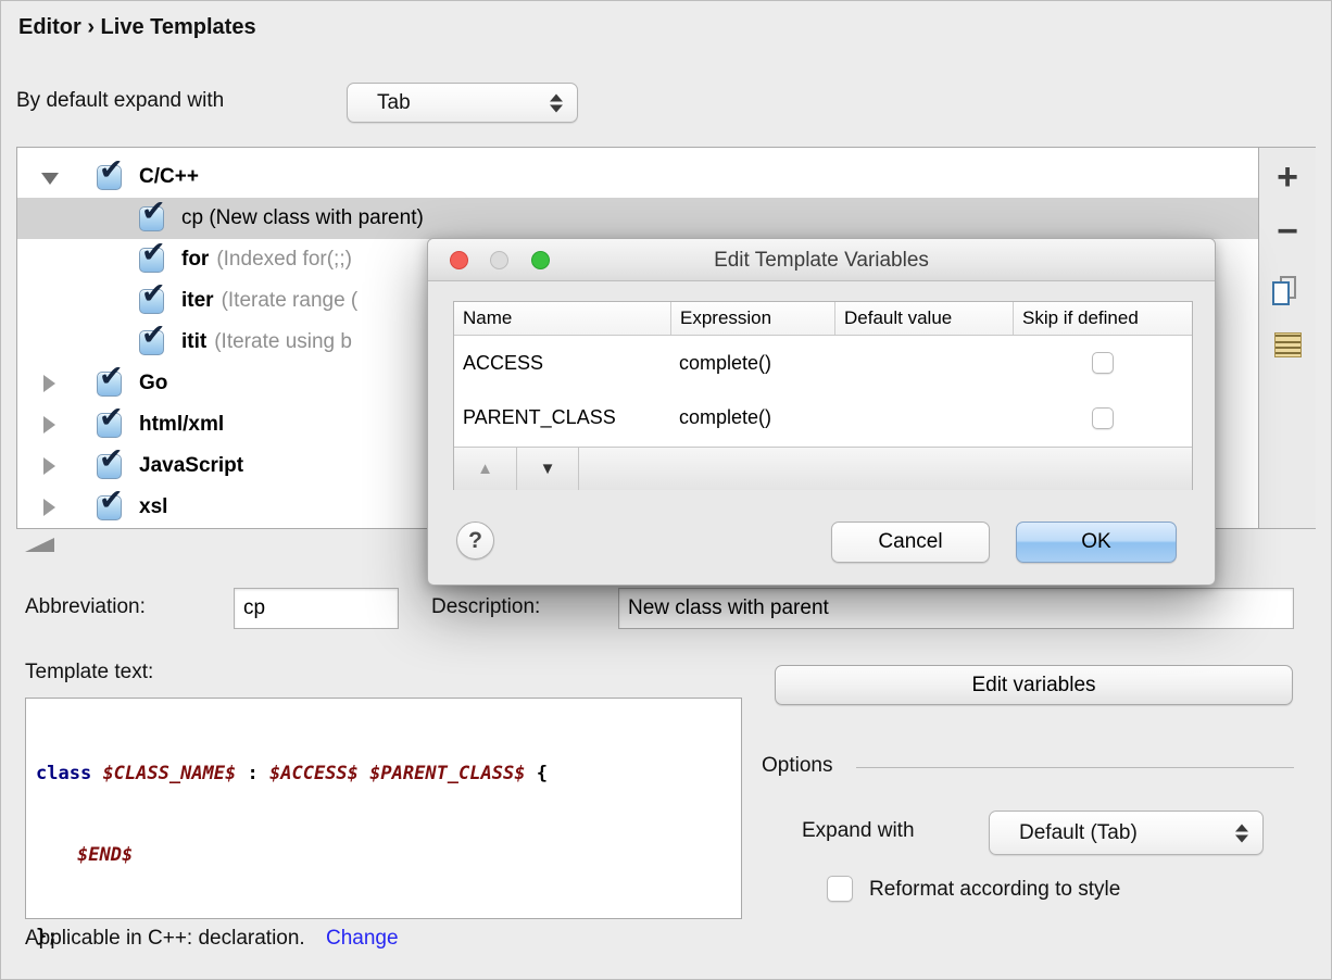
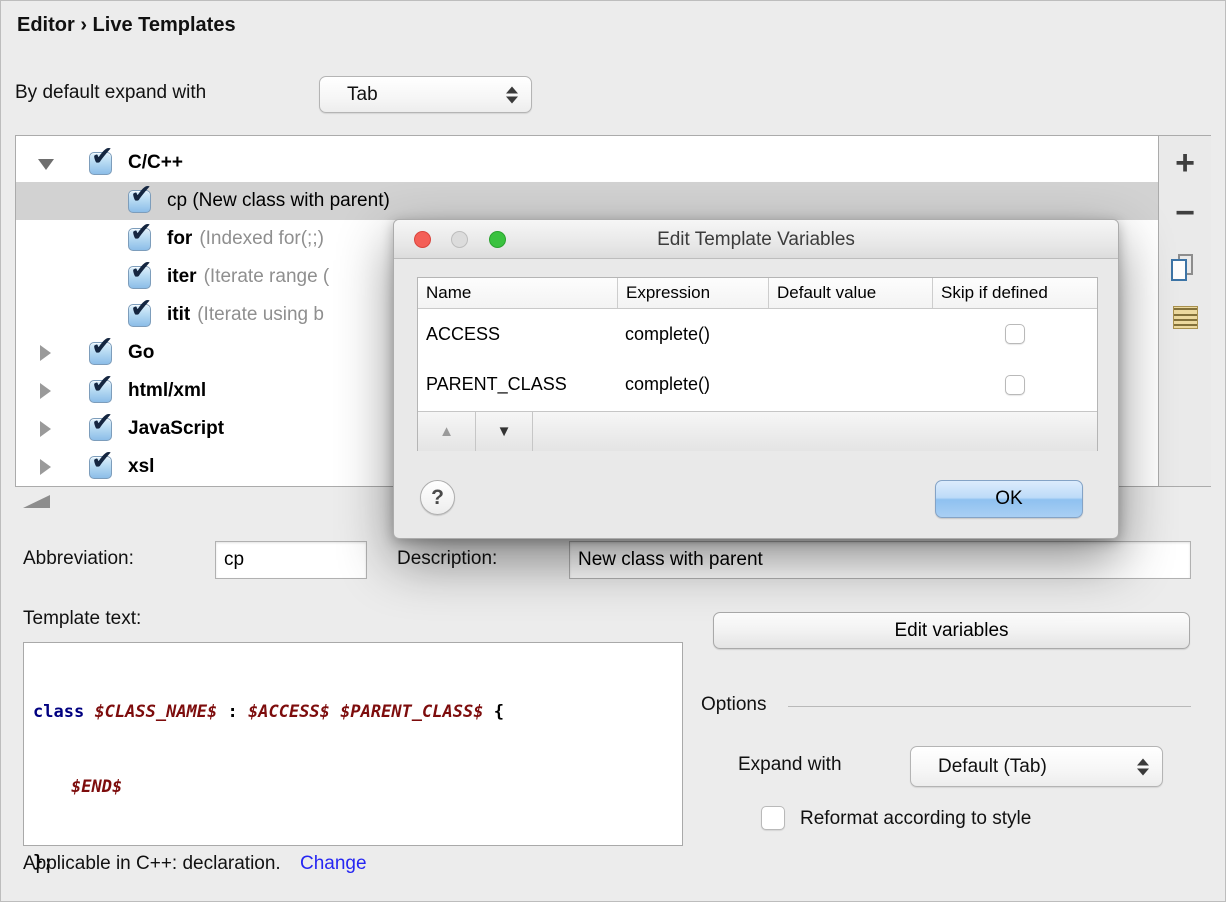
  Editor › Live Templates
  By default expand with
  Tab
  ✔
  C/C++
  ✔
  cp (New class with parent)
  ✔
  for
  (Indexed for(;;)
  ✔
  iter
  (Iterate range (
  ✔
  itit
  (Iterate using b
  ✔
  Go
  ✔
  html/xml
  ✔
  JavaScript
  ✔
  xsl
  +
  −
  Abbreviation:
  cp
  Description:
  New class with parent
  Template text:
  class $CLASS_NAME$ : $ACCESS$ $PARENT_CLASS$ {
  $END$
  };
  Edit variables
  Options
  Expand with
  Default (Tab)
  Reformat according to style
  Applicable in C++: declaration. Change
  Edit Template Variables
  Name
  Expression
  Default value
  Skip if defined
  ACCESS
  complete()
  PARENT_CLASS
  complete()
  ▲
  ▼
  ?
- Cancel
  OK
